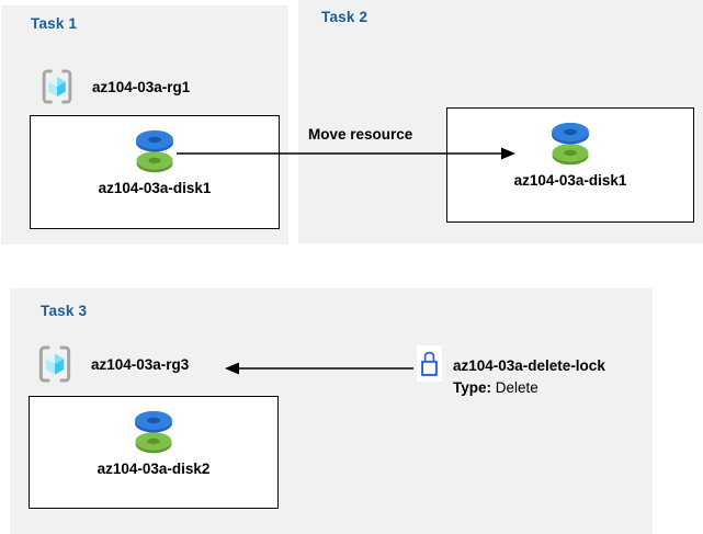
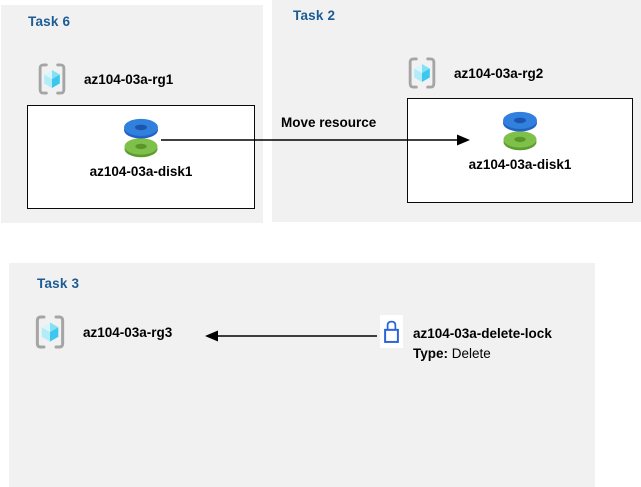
- Task 1
+ Task 6
  az104-03a-rg1
  az104-03a-disk1
  Task 2
+ az104-03a-rg2
  az104-03a-disk1
  Task 3
  az104-03a-rg3
- az104-03a-disk2
  az104-03a-delete-lock
  Type: Delete
  Move resource
